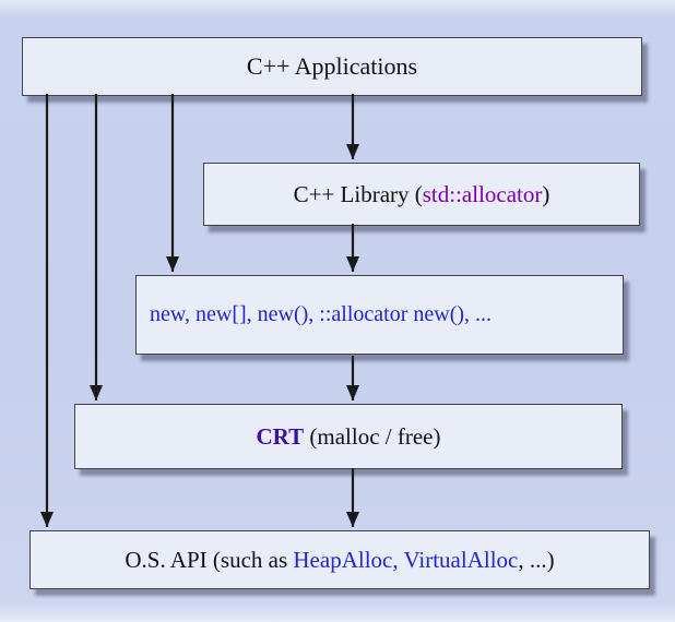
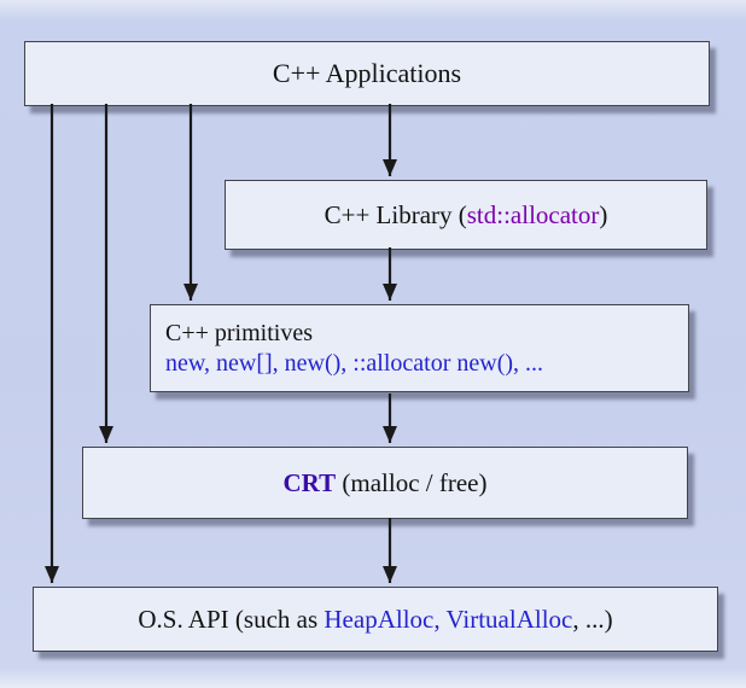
  C++ Applications
  C++ Library (std::allocator)
+ C++ primitives
  new, new[], new(), ::allocator new(), ...
  CRT (malloc / free)
  O.S. API (such as HeapAlloc, VirtualAlloc, ...)
